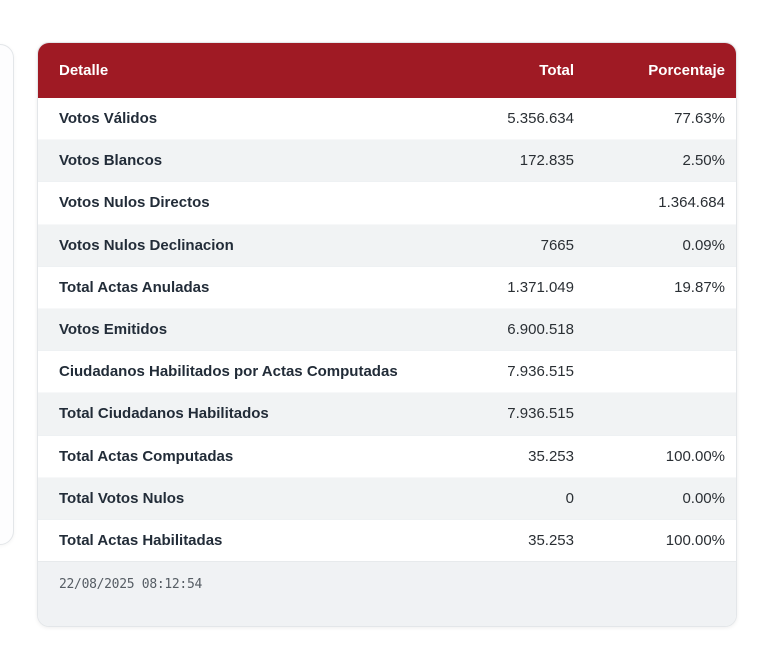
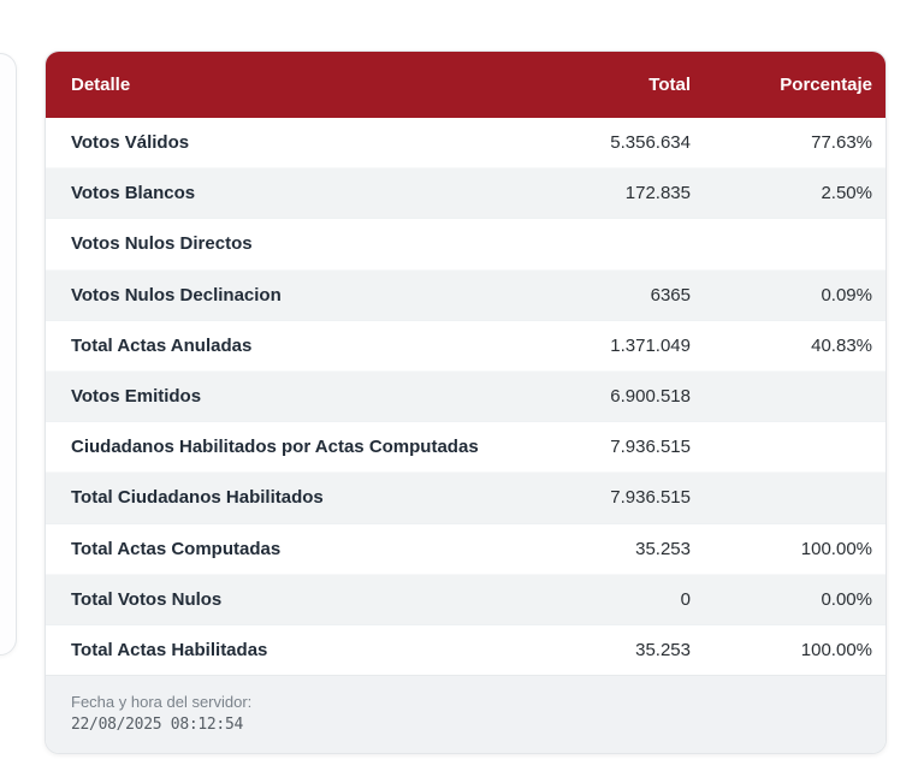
  Detalle
  Total
  Porcentaje
  Votos Válidos
  5.356.634
  77.63%
  Votos Blancos
  172.835
  2.50%
  Votos Nulos Directos
- 1.364.684
  Votos Nulos Declinacion
- 7665
+ 6365
  0.09%
  Total Actas Anuladas
  1.371.049
- 19.87%
+ 40.83%
  Votos Emitidos
  6.900.518
  Ciudadanos Habilitados por Actas Computadas
  7.936.515
  Total Ciudadanos Habilitados
  7.936.515
  Total Actas Computadas
  35.253
  100.00%
  Total Votos Nulos
  0
  0.00%
  Total Actas Habilitadas
  35.253
  100.00%
+ Fecha y hora del servidor:
  22/08/2025 08:12:54
